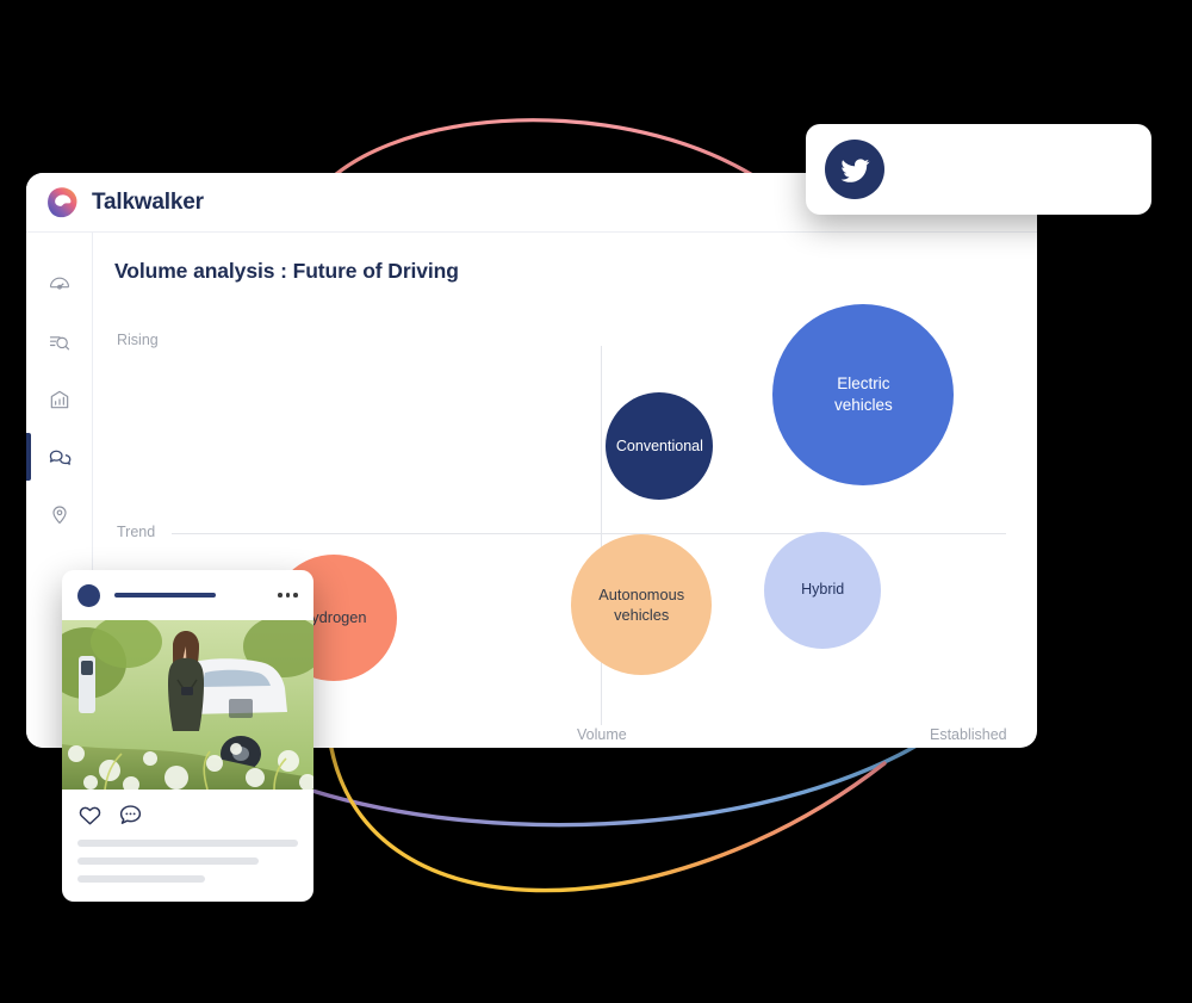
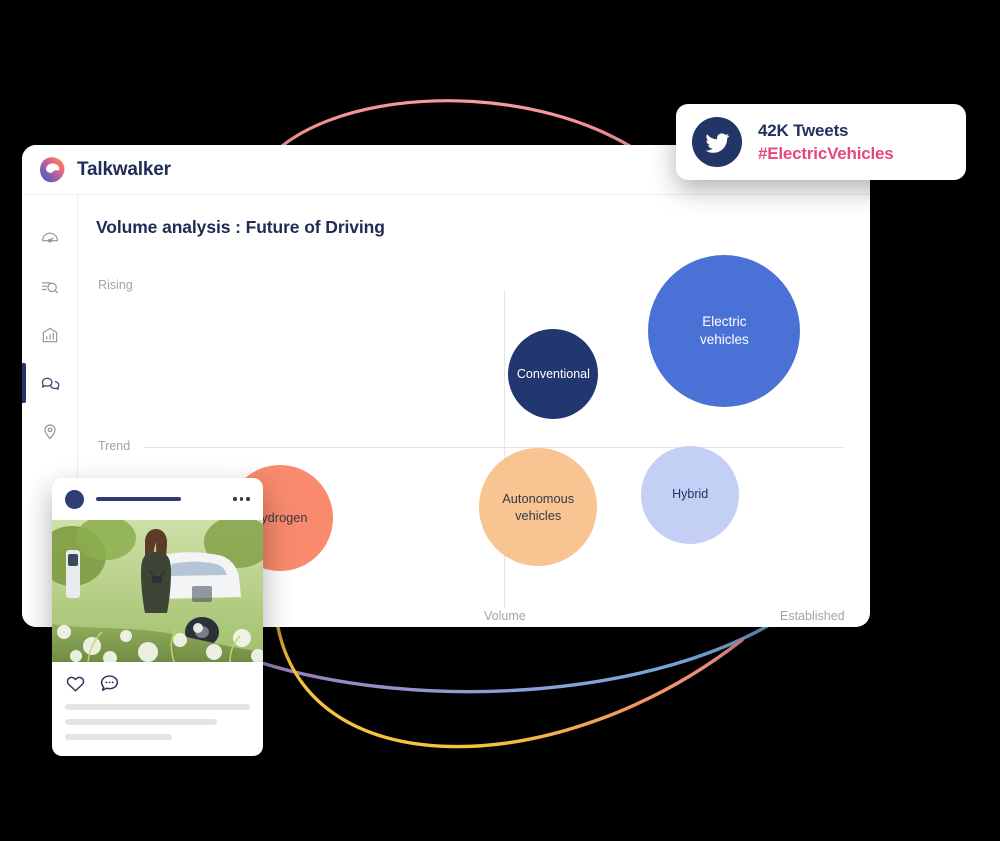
  Talkwalker
  Volume analysis : Future of Driving
  Rising
  Trend
  Volume
  Established
  Electric
  vehicles
  Conventional
  Hybrid
  Autonomous
  vehicles
  ydrogen
+ 42K Tweets
+ #ElectricVehicles
